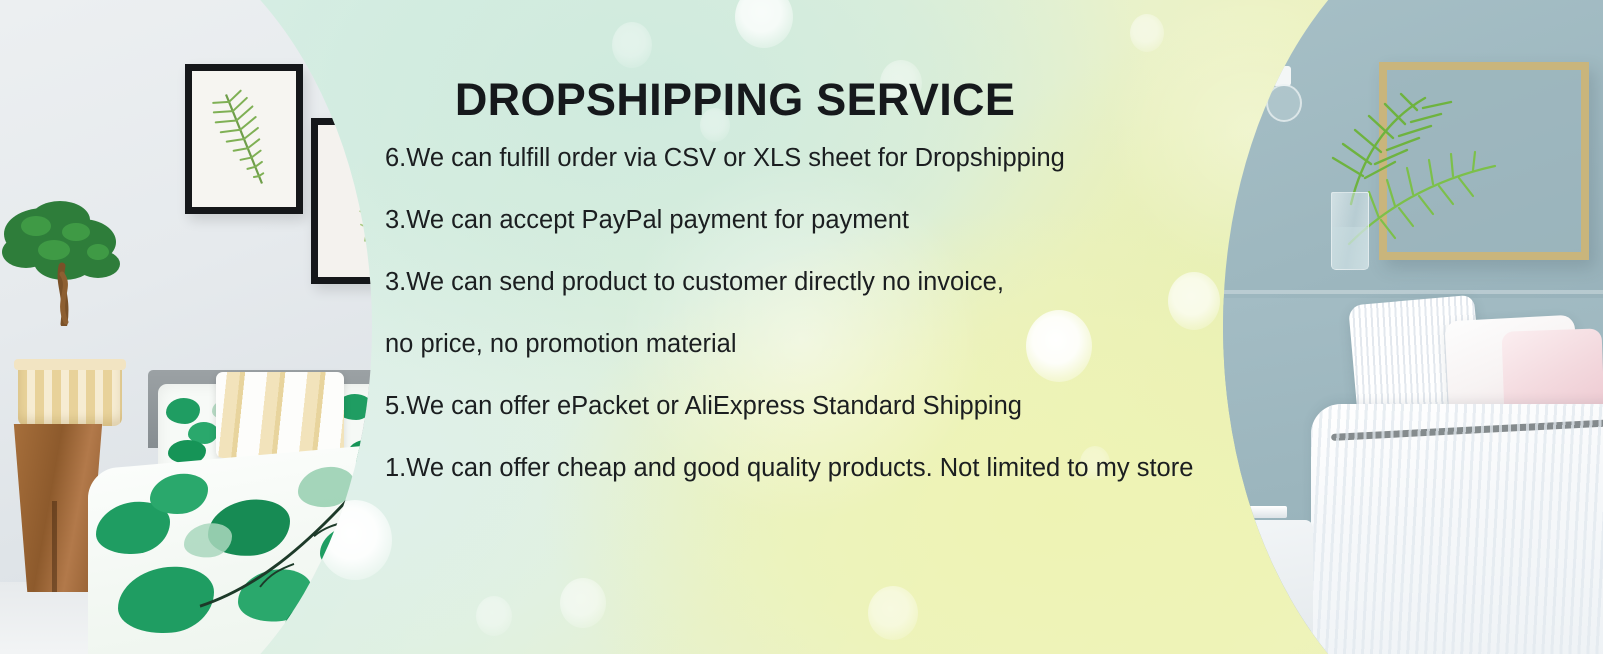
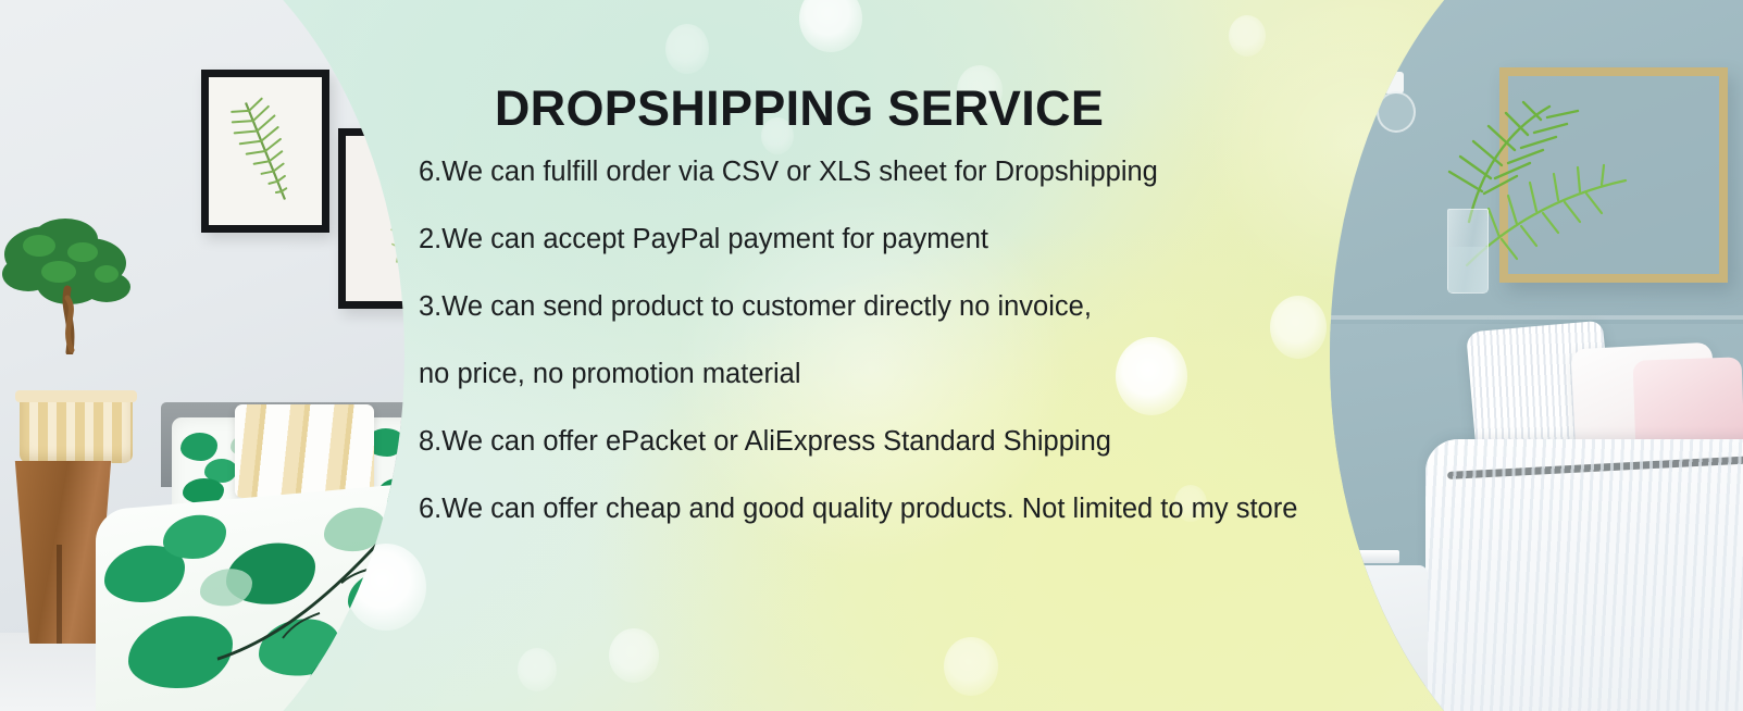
  DROPSHIPPING SERVICE
  6.We can fulfill order via CSV or XLS sheet for Dropshipping
- 3.We can accept PayPal payment for payment
+ 2.We can accept PayPal payment for payment
  3.We can send product to customer directly no invoice,
  no price, no promotion material
- 5.We can offer ePacket or AliExpress Standard Shipping
+ 8.We can offer ePacket or AliExpress Standard Shipping
- 1.We can offer cheap and good quality products. Not limited to my store
+ 6.We can offer cheap and good quality products. Not limited to my store
